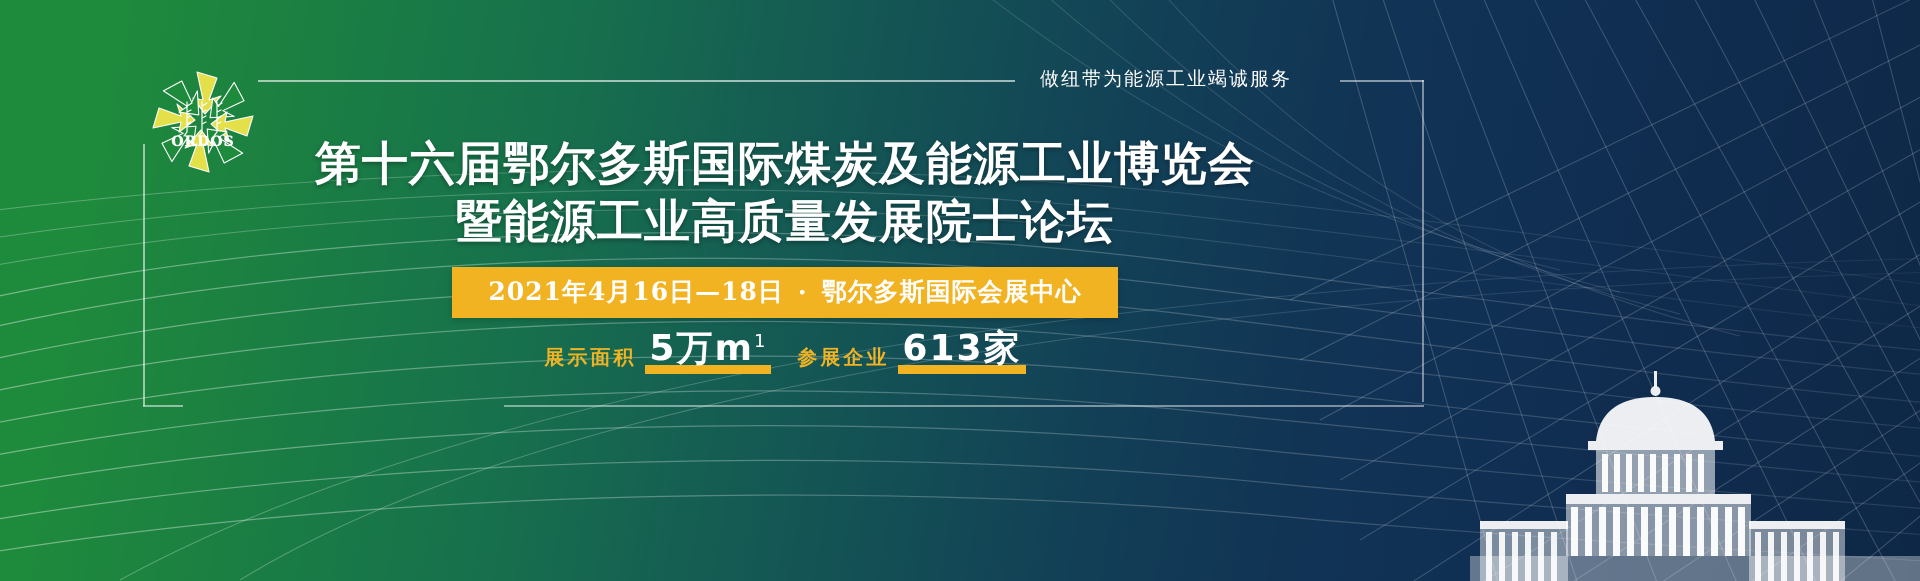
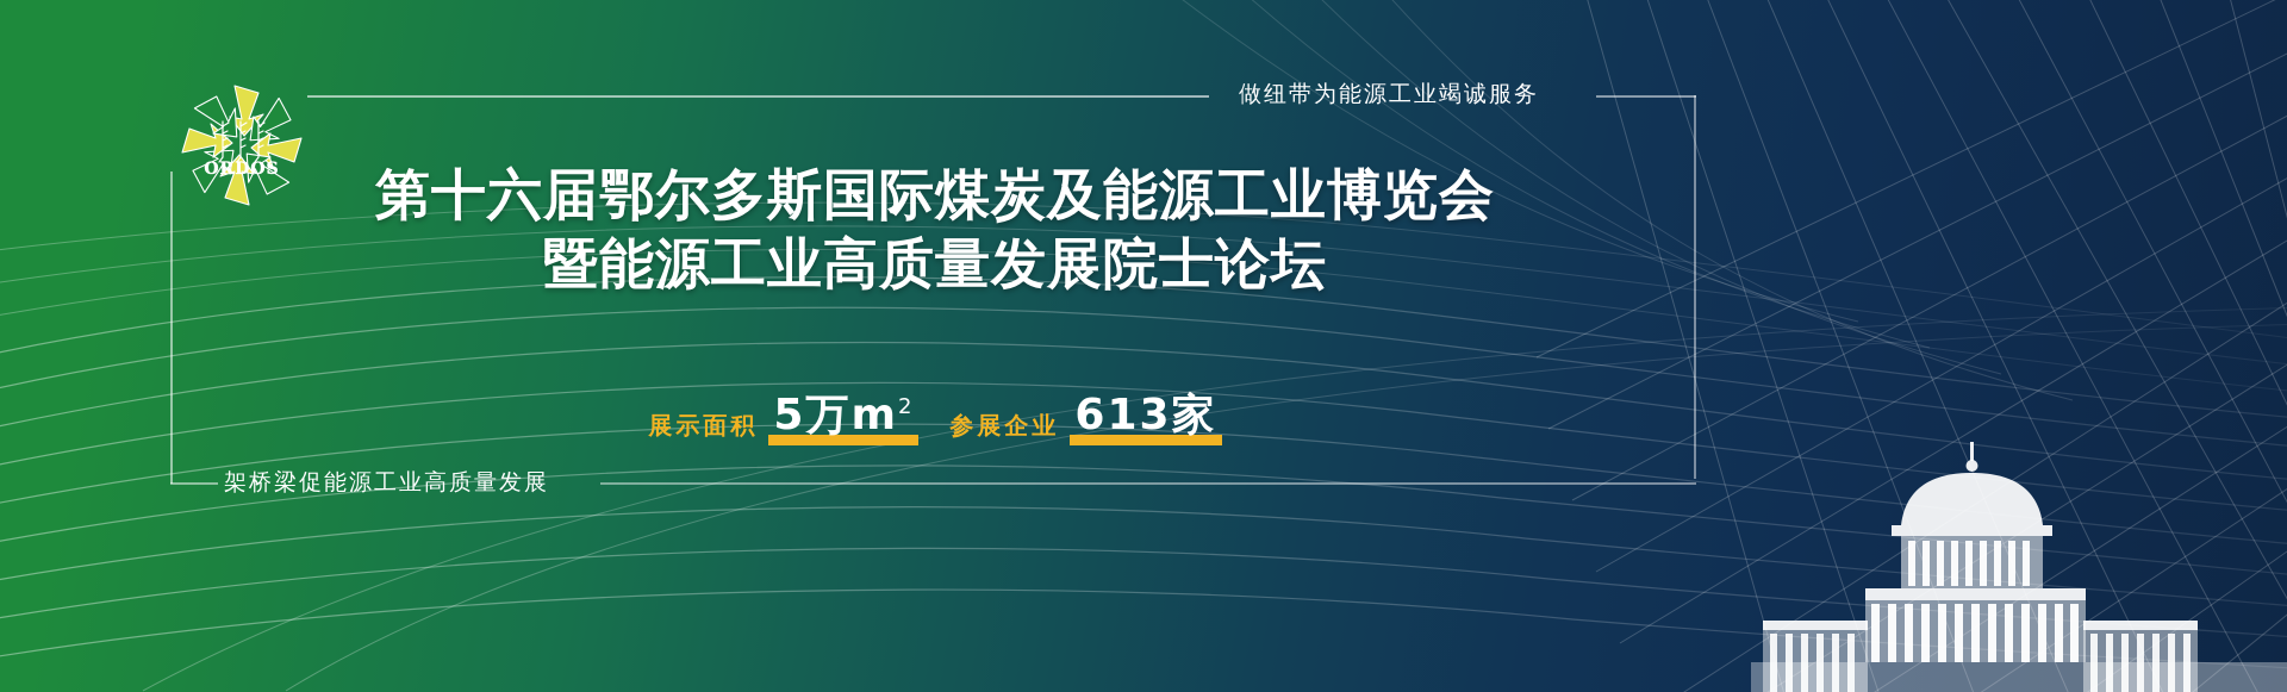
  ORDOS
  做纽带为能源工业竭诚服务
+ 架桥梁促能源工业高质量发展
  第十六届鄂尔多斯国际煤炭及能源工业博览会
  暨能源工业高质量发展院士论坛
- 2021年4月16日—18日
- ·
- 鄂尔多斯国际会展中心
  展示面积
- 5万m1
+ 5万m2
  参展企业
  613家
